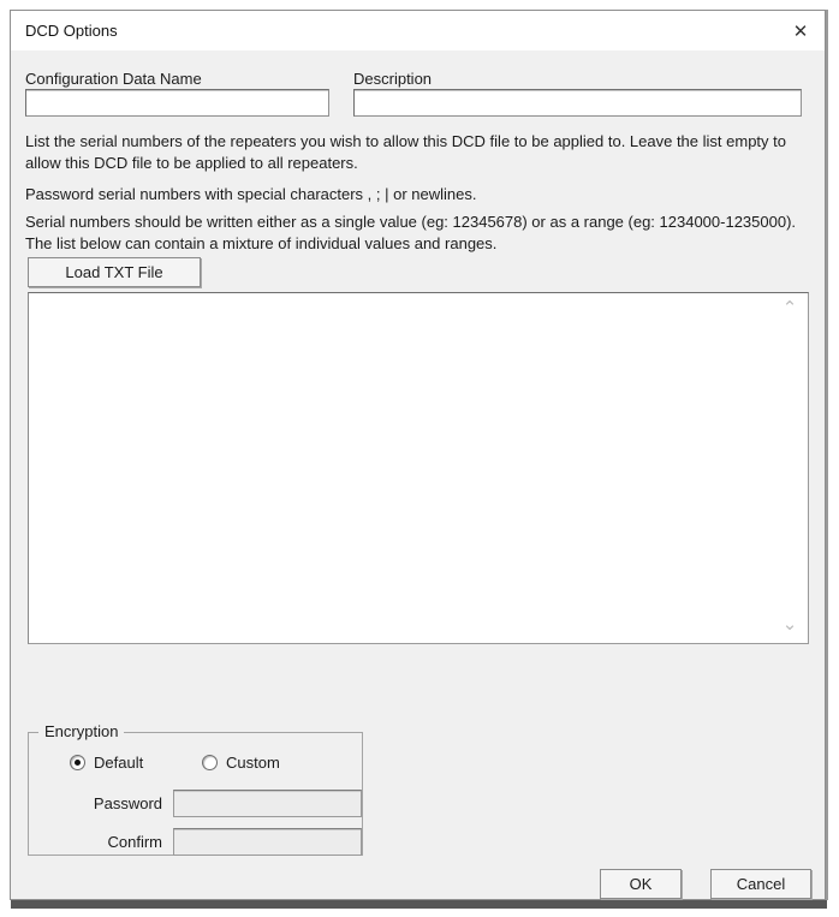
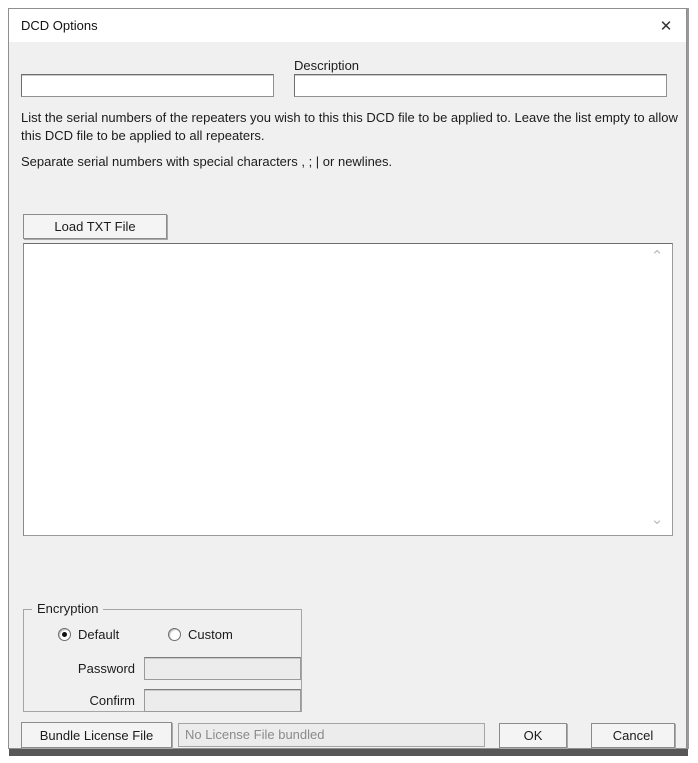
  DCD Options
  ✕
- Configuration Data Name
  Description
- List the serial numbers of the repeaters you wish to allow this DCD file to be applied to. Leave the list empty to allow this DCD file to be applied to all repeaters.
+ List the serial numbers of the repeaters you wish to this this DCD file to be applied to. Leave the list empty to allow this DCD file to be applied to all repeaters.
- Password serial numbers with special characters , ; | or newlines.
+ Separate serial numbers with special characters , ; | or newlines.
- Serial numbers should be written either as a single value (eg: 12345678) or as a range (eg: 1234000-1235000). The list below can contain a mixture of individual values and ranges.
  Load TXT File
  ⌃
  ⌄
  Encryption
  Default
  Custom
  Password
  Confirm
+ Bundle License File
+ No License File bundled
  OK
  Cancel
